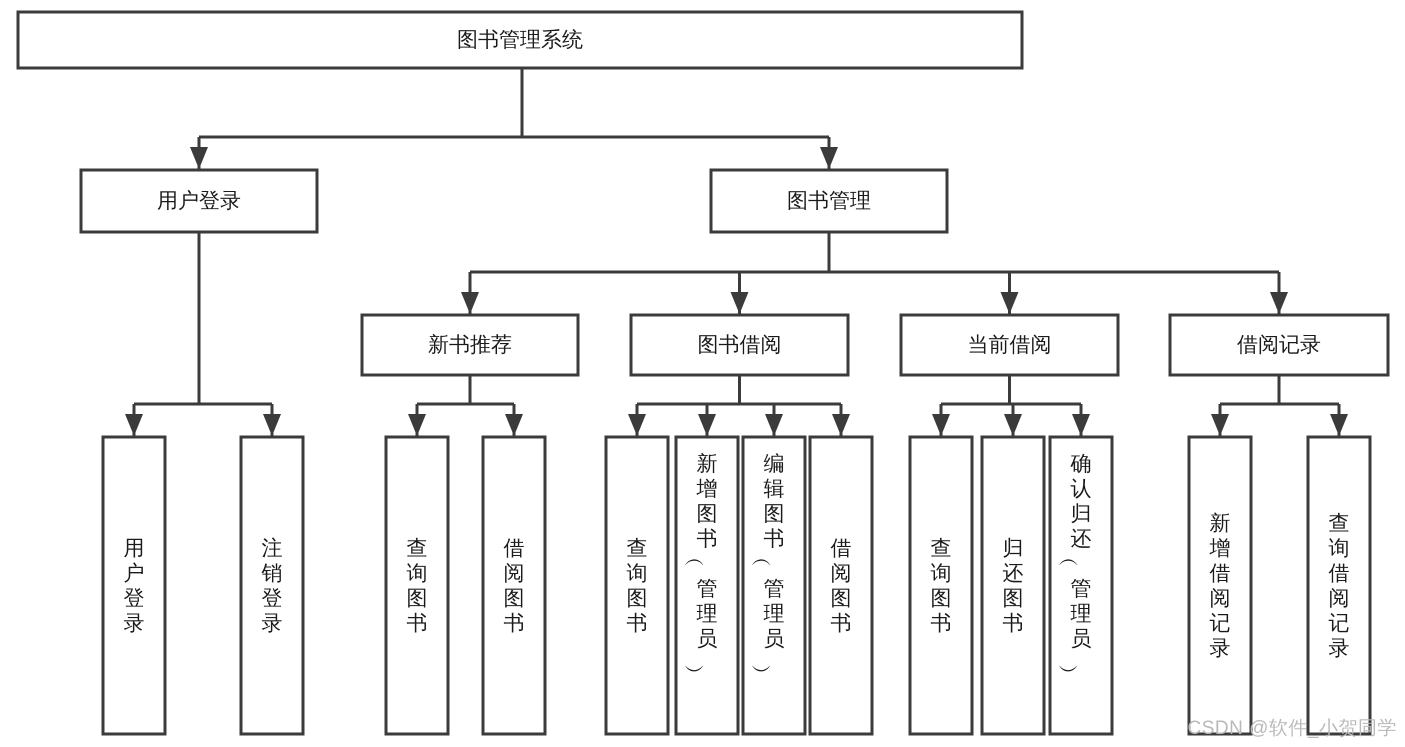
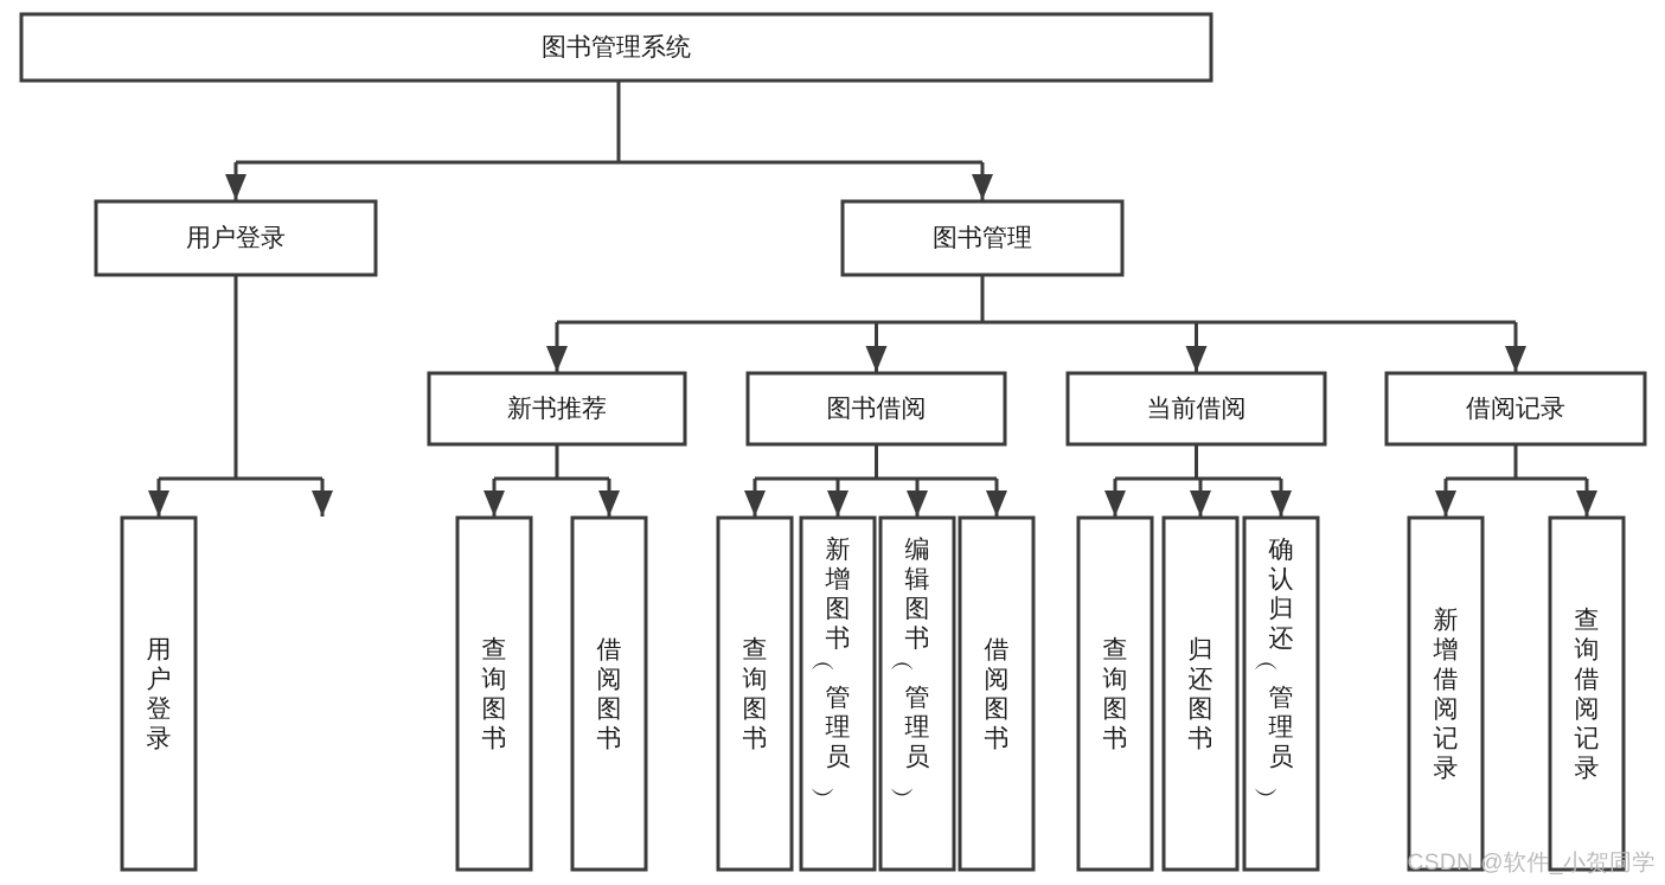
  图书管理系统
  用户登录
  图书管理
  新书推荐
  图书借阅
  当前借阅
  借阅记录
  用户登录
- 注销登录
  查询图书
  借阅图书
  查询图书
  新增图书管理员
  编辑图书管理员
  借阅图书
  查询图书
  归还图书
  确认归还管理员
  新增借阅记录
  查询借阅记录
  CSDN @软件_小贺同学
